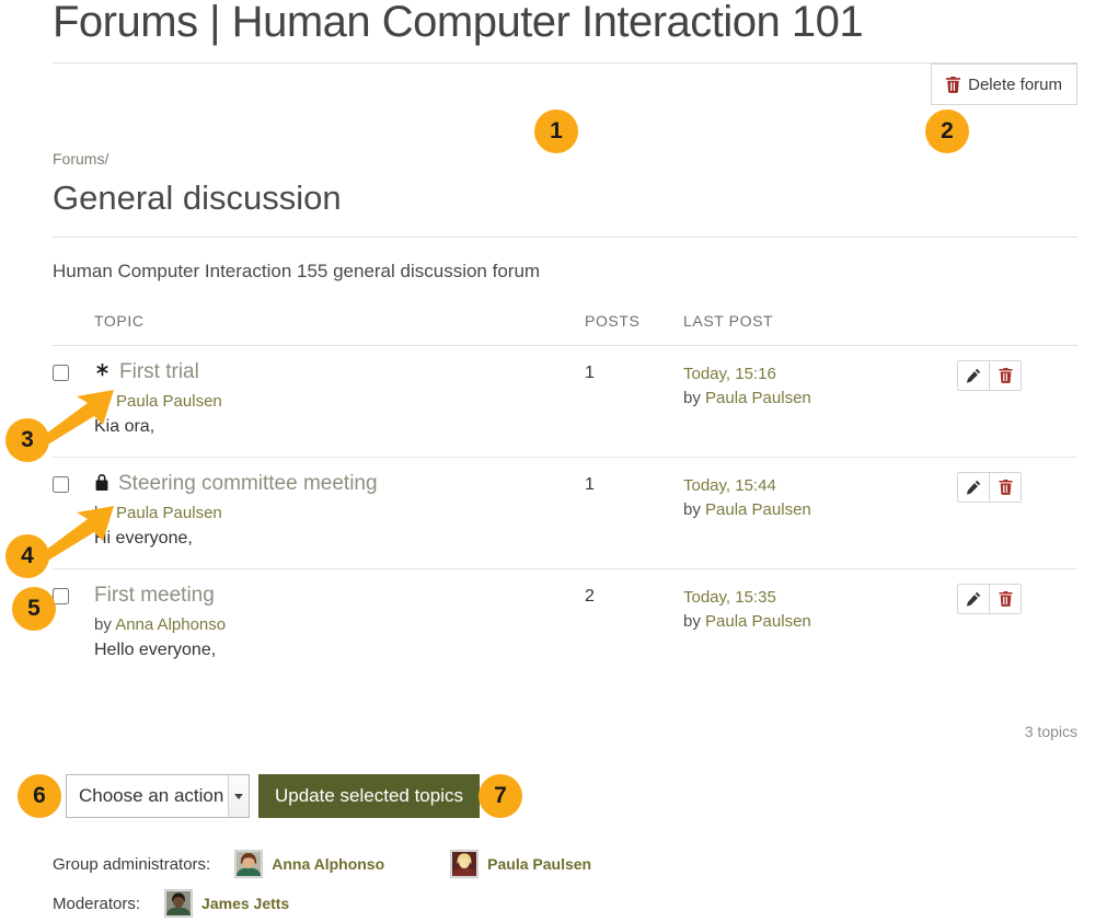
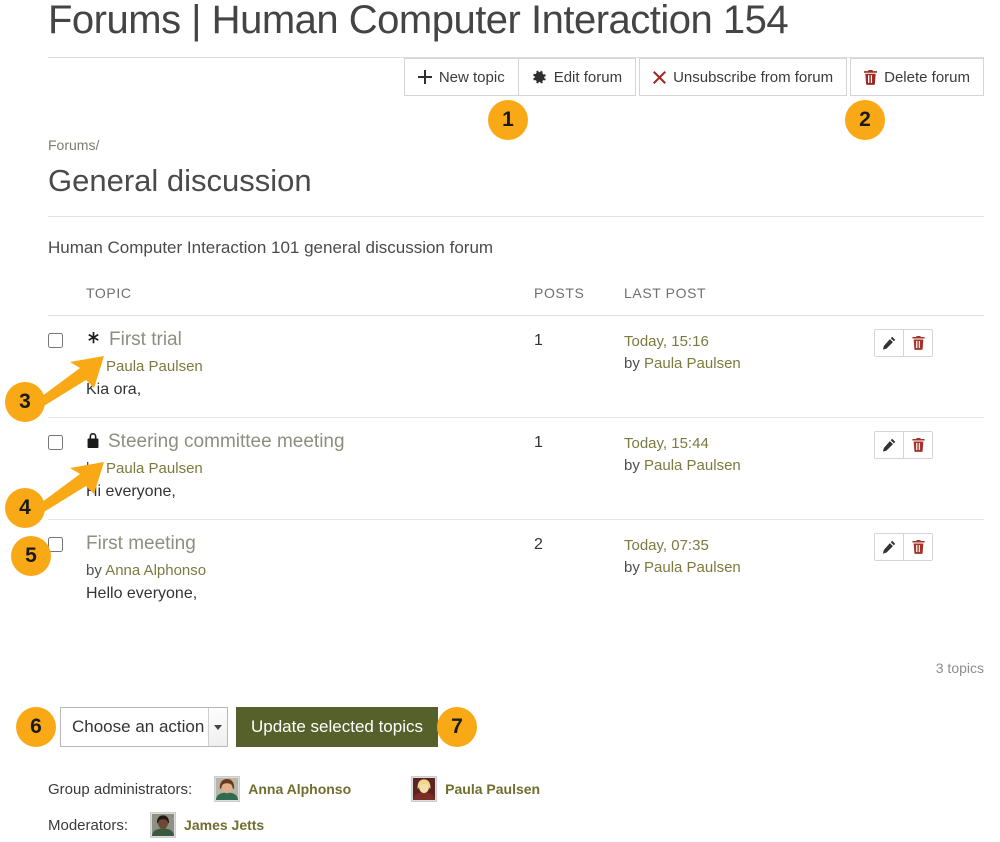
- Forums | Human Computer Interaction 101
+ Forums | Human Computer Interaction 154
+ New topic
+ Edit forum
+ Unsubscribe from forum
  Delete forum
  Forums/
  General discussion
- Human Computer Interaction 155 general discussion forum
+ Human Computer Interaction 101 general discussion forum
  	TOPIC	POSTS	LAST POST
  	First trial Paula Paulsen Kia ora,	1	Today, 15:16 by Paula Paulsen
  	Steering committee meeting Paula Paulsen i everyone,	1	Today, 15:44 by Paula Paulsen
- 	First meeting by Anna Alphonso Hello everyone,	2	Today, 15:35 by Paula Paulsen
+ 	First meeting by Anna Alphonso Hello everyone,	2	Today, 07:35 by Paula Paulsen
  3 topics
  Choose an action
  Update selected topics
  Group administrators:
  Anna Alphonso
  Paula Paulsen
  Moderators:
  James Jetts
  1
  2
  3
  4
  5
  6
  7
